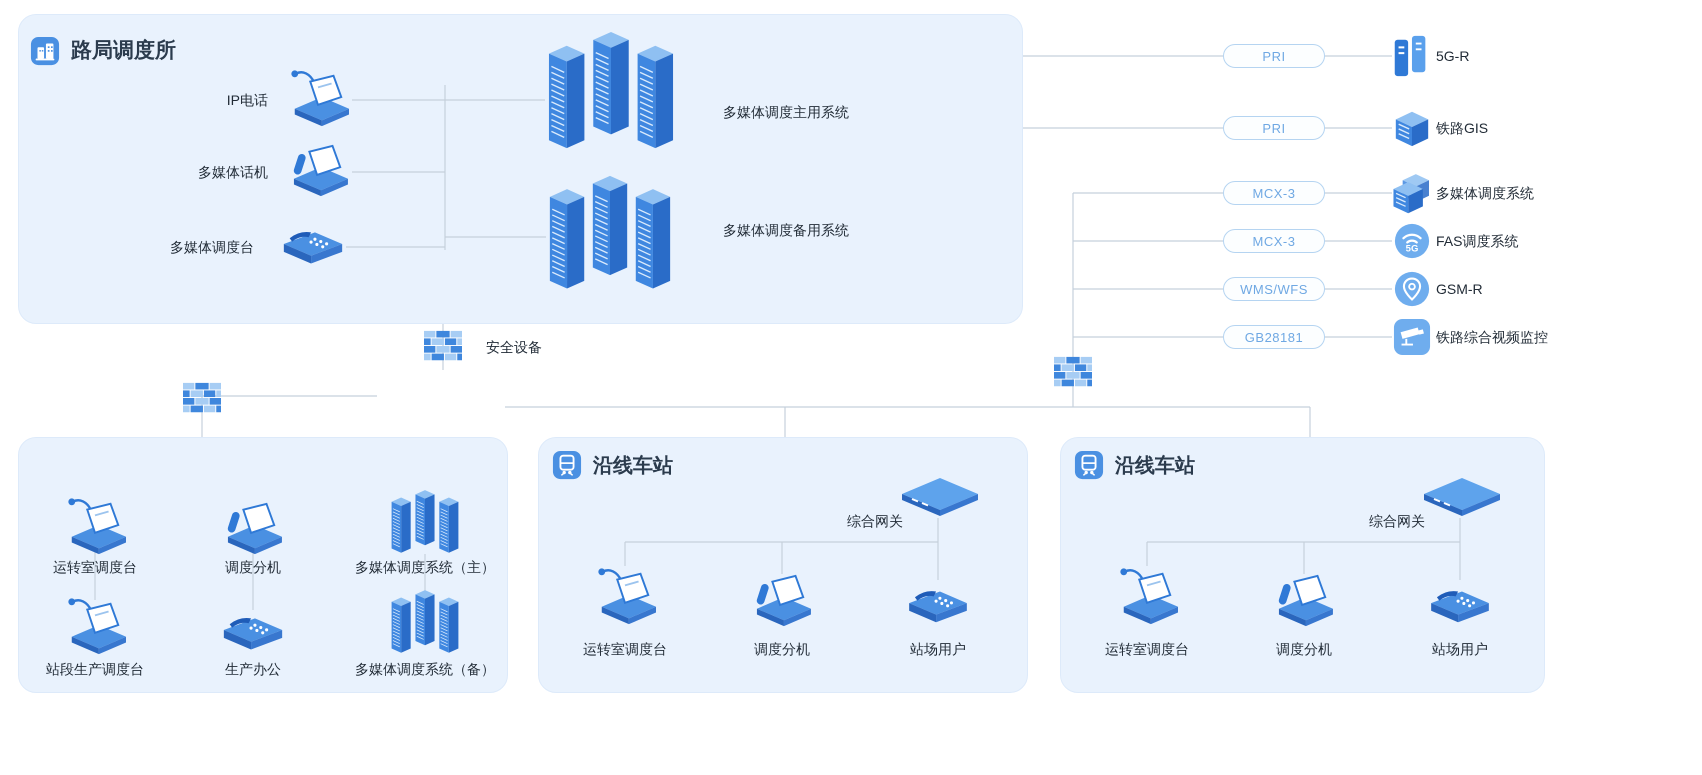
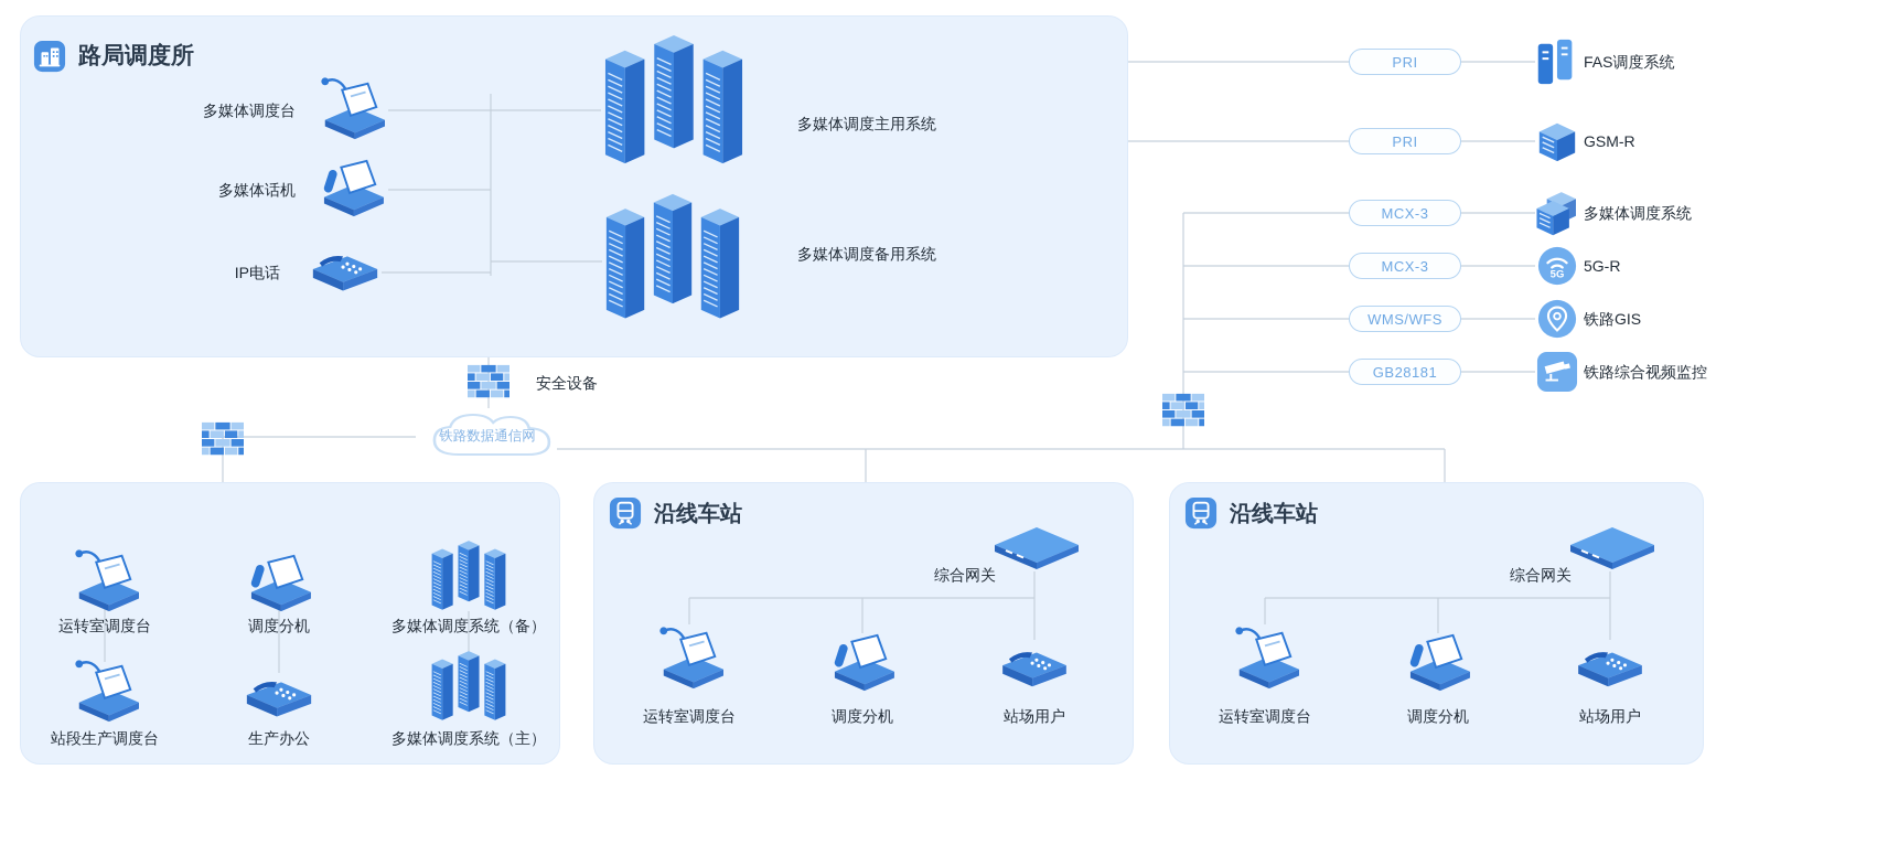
  路局调度所
- IP电话
+ 多媒体调度台
  多媒体话机
- 多媒体调度台
+ IP电话
  多媒体调度主用系统
  多媒体调度备用系统
  安全设备
+ 铁路数据通信网
  PRI
  PRI
  MCX-3
  MCX-3
  WMS/WFS
  GB28181
- 5G-R
+ FAS调度系统
- 铁路GIS
+ GSM-R
  多媒体调度系统
- FAS调度系统
+ 5G-R
- GSM-R
+ 铁路GIS
  铁路综合视频监控
  运转室调度台
  调度分机
- 多媒体调度系统（主）
+ 多媒体调度系统（备）
  站段生产调度台
  生产办公
- 多媒体调度系统（备）
+ 多媒体调度系统（主）
  沿线车站
  综合网关
  运转室调度台
  调度分机
  站场用户
  沿线车站
  综合网关
  运转室调度台
  调度分机
  站场用户
